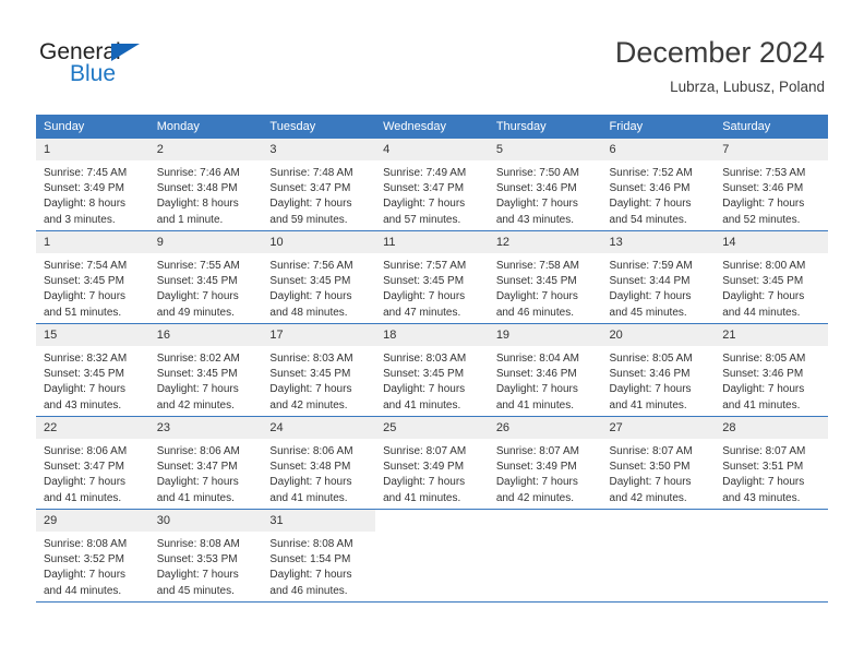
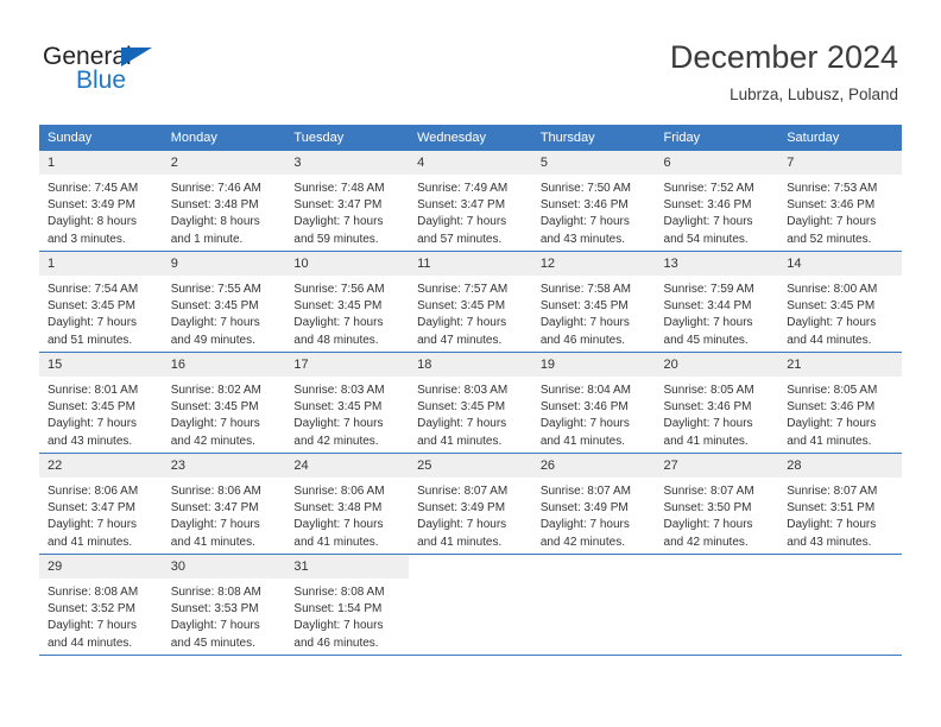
  General
  Blue
  December 2024
  Lubrza, Lubusz, Poland
  Sunday	Monday	Tuesday	Wednesday	Thursday	Friday	Saturday
  1 Sunrise: 7:45 AM Sunset: 3:49 PM Daylight: 8 hours and 3 minutes.	2 Sunrise: 7:46 AM Sunset: 3:48 PM Daylight: 8 hours and 1 minute.	3 Sunrise: 7:48 AM Sunset: 3:47 PM Daylight: 7 hours and 59 minutes.	4 Sunrise: 7:49 AM Sunset: 3:47 PM Daylight: 7 hours and 57 minutes.	5 Sunrise: 7:50 AM Sunset: 3:46 PM Daylight: 7 hours and 43 minutes.	6 Sunrise: 7:52 AM Sunset: 3:46 PM Daylight: 7 hours and 54 minutes.	7 Sunrise: 7:53 AM Sunset: 3:46 PM Daylight: 7 hours and 52 minutes.
  1 Sunrise: 7:54 AM Sunset: 3:45 PM Daylight: 7 hours and 51 minutes.	9 Sunrise: 7:55 AM Sunset: 3:45 PM Daylight: 7 hours and 49 minutes.	10 Sunrise: 7:56 AM Sunset: 3:45 PM Daylight: 7 hours and 48 minutes.	11 Sunrise: 7:57 AM Sunset: 3:45 PM Daylight: 7 hours and 47 minutes.	12 Sunrise: 7:58 AM Sunset: 3:45 PM Daylight: 7 hours and 46 minutes.	13 Sunrise: 7:59 AM Sunset: 3:44 PM Daylight: 7 hours and 45 minutes.	14 Sunrise: 8:00 AM Sunset: 3:45 PM Daylight: 7 hours and 44 minutes.
- 15 Sunrise: 8:32 AM Sunset: 3:45 PM Daylight: 7 hours and 43 minutes.	16 Sunrise: 8:02 AM Sunset: 3:45 PM Daylight: 7 hours and 42 minutes.	17 Sunrise: 8:03 AM Sunset: 3:45 PM Daylight: 7 hours and 42 minutes.	18 Sunrise: 8:03 AM Sunset: 3:45 PM Daylight: 7 hours and 41 minutes.	19 Sunrise: 8:04 AM Sunset: 3:46 PM Daylight: 7 hours and 41 minutes.	20 Sunrise: 8:05 AM Sunset: 3:46 PM Daylight: 7 hours and 41 minutes.	21 Sunrise: 8:05 AM Sunset: 3:46 PM Daylight: 7 hours and 41 minutes.
+ 15 Sunrise: 8:01 AM Sunset: 3:45 PM Daylight: 7 hours and 43 minutes.	16 Sunrise: 8:02 AM Sunset: 3:45 PM Daylight: 7 hours and 42 minutes.	17 Sunrise: 8:03 AM Sunset: 3:45 PM Daylight: 7 hours and 42 minutes.	18 Sunrise: 8:03 AM Sunset: 3:45 PM Daylight: 7 hours and 41 minutes.	19 Sunrise: 8:04 AM Sunset: 3:46 PM Daylight: 7 hours and 41 minutes.	20 Sunrise: 8:05 AM Sunset: 3:46 PM Daylight: 7 hours and 41 minutes.	21 Sunrise: 8:05 AM Sunset: 3:46 PM Daylight: 7 hours and 41 minutes.
  22 Sunrise: 8:06 AM Sunset: 3:47 PM Daylight: 7 hours and 41 minutes.	23 Sunrise: 8:06 AM Sunset: 3:47 PM Daylight: 7 hours and 41 minutes.	24 Sunrise: 8:06 AM Sunset: 3:48 PM Daylight: 7 hours and 41 minutes.	25 Sunrise: 8:07 AM Sunset: 3:49 PM Daylight: 7 hours and 41 minutes.	26 Sunrise: 8:07 AM Sunset: 3:49 PM Daylight: 7 hours and 42 minutes.	27 Sunrise: 8:07 AM Sunset: 3:50 PM Daylight: 7 hours and 42 minutes.	28 Sunrise: 8:07 AM Sunset: 3:51 PM Daylight: 7 hours and 43 minutes.
  29 Sunrise: 8:08 AM Sunset: 3:52 PM Daylight: 7 hours and 44 minutes.	30 Sunrise: 8:08 AM Sunset: 3:53 PM Daylight: 7 hours and 45 minutes.	31 Sunrise: 8:08 AM Sunset: 1:54 PM Daylight: 7 hours and 46 minutes.
